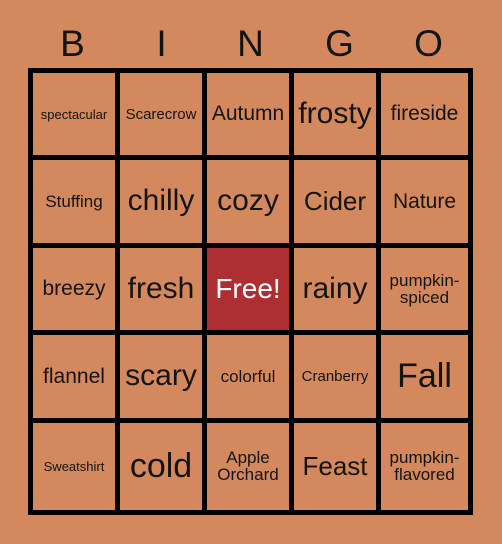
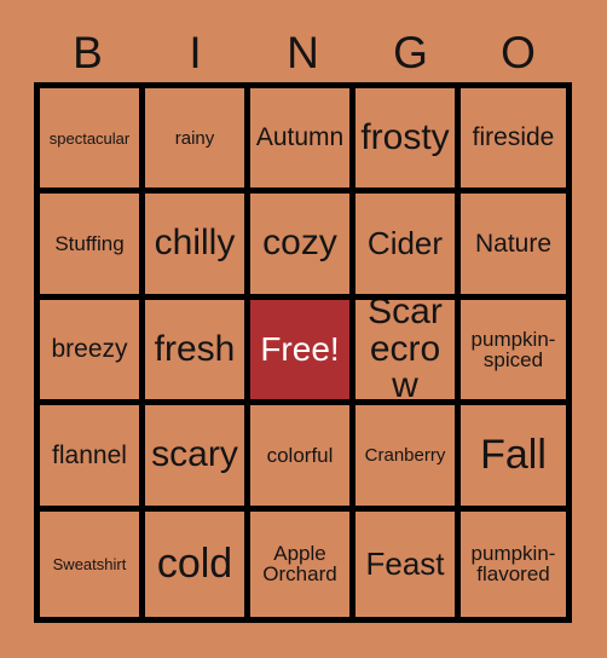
  B
  I
  N
  G
  O
  spectacular
- Scarecrow
+ rainy
  Autumn
  frosty
  fireside
  Stuffing
  chilly
  cozy
  Cider
  Nature
  breezy
  fresh
  Free!
- rainy
+ Scarecrow
  pumpkin-spiced
  flannel
  scary
  colorful
  Cranberry
  Fall
  Sweatshirt
  cold
  Apple Orchard
  Feast
  pumpkin-flavored
